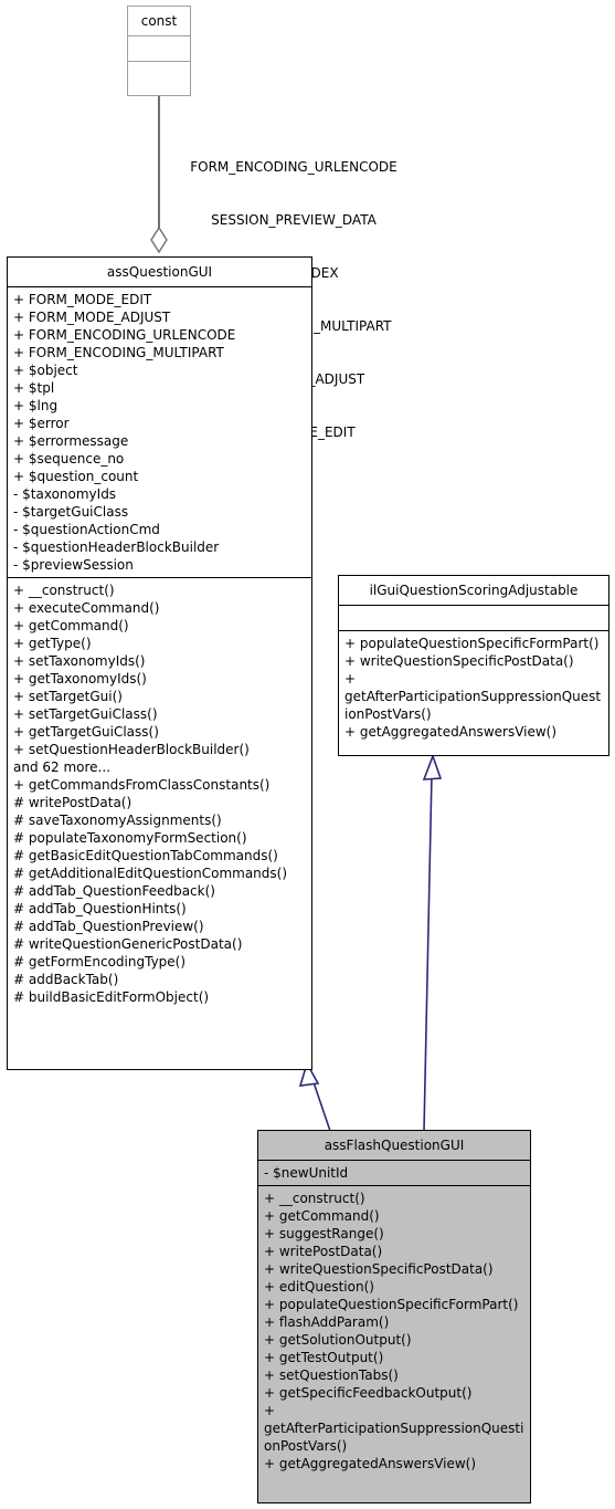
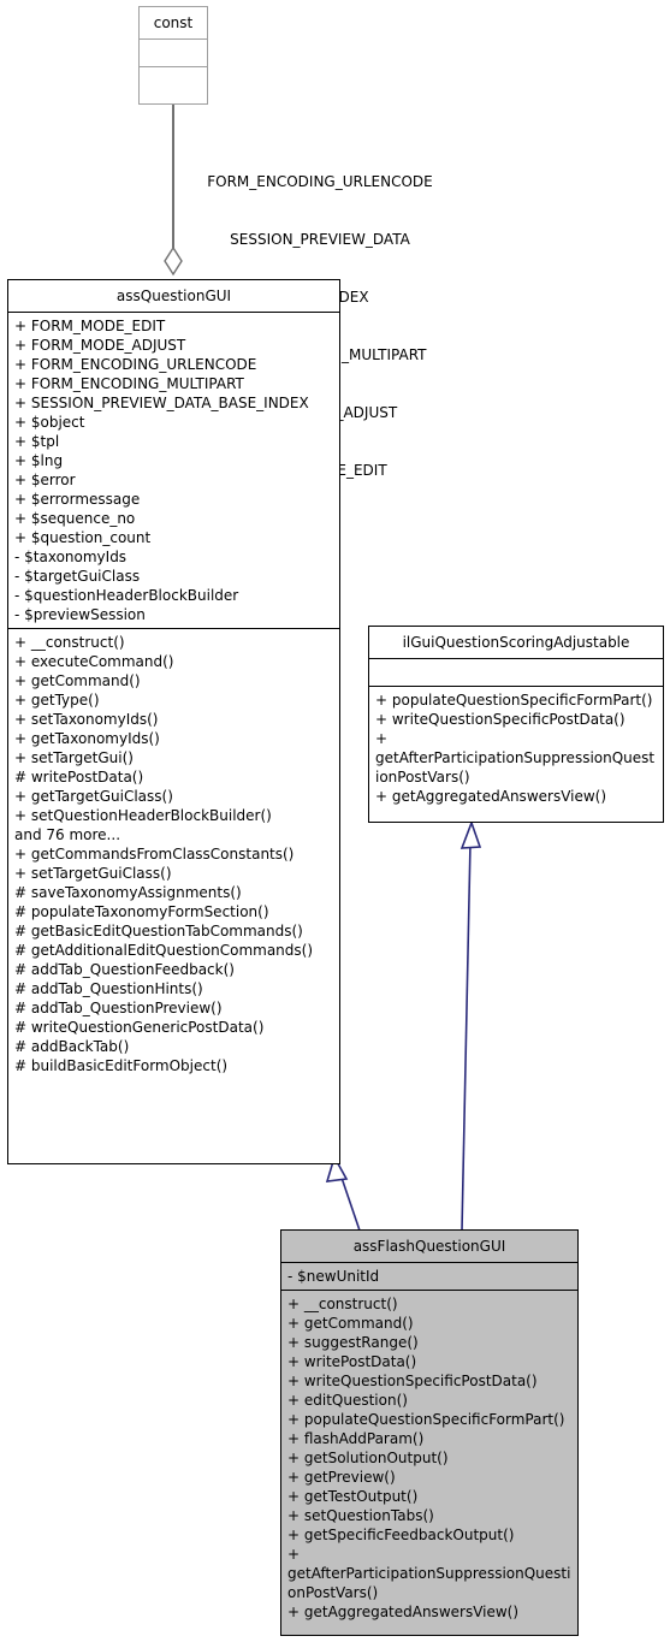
  const
  FORM_ENCODING_URLENCODE
  SESSION_PREVIEW_DATA
  assQuestionGUI
  + FORM_MODE_EDIT
  + FORM_MODE_ADJUST
  + FORM_ENCODING_URLENCODE
  + FORM_ENCODING_MULTIPART
+ + SESSION_PREVIEW_DATA_BASE_INDEX
  + $object
  + $tpl
  + $lng
  + $error
  + $errormessage
  + $sequence_no
  + $question_count
  - $taxonomyIds
  - $targetGuiClass
- - $questionActionCmd
  - $questionHeaderBlockBuilder
  - $previewSession
  + __construct()
  + executeCommand()
  + getCommand()
  + getType()
  + setTaxonomyIds()
  + getTaxonomyIds()
  + setTargetGui()
- + setTargetGuiClass()
+ # writePostData()
  + getTargetGuiClass()
  + setQuestionHeaderBlockBuilder()
- and 62 more...
+ and 76 more...
  + getCommandsFromClassConstants()
- # writePostData()
+ + setTargetGuiClass()
  # saveTaxonomyAssignments()
  # populateTaxonomyFormSection()
  # getBasicEditQuestionTabCommands()
  # getAdditionalEditQuestionCommands()
  # addTab_QuestionFeedback()
  # addTab_QuestionHints()
  # addTab_QuestionPreview()
  # writeQuestionGenericPostData()
- # getFormEncodingType()
  # addBackTab()
  # buildBasicEditFormObject()
  ilGuiQuestionScoringAdjustable
  + populateQuestionSpecificFormPart()
  + writeQuestionSpecificPostData()
  + getAfterParticipationSuppressionQuestionPostVars()
  + getAggregatedAnswersView()
  assFlashQuestionGUI
  - $newUnitId
  + __construct()
  + getCommand()
  + suggestRange()
  + writePostData()
  + writeQuestionSpecificPostData()
  + editQuestion()
  + populateQuestionSpecificFormPart()
  + flashAddParam()
  + getSolutionOutput()
+ + getPreview()
  + getTestOutput()
  + setQuestionTabs()
  + getSpecificFeedbackOutput()
  + getAfterParticipationSuppressionQuestionPostVars()
  + getAggregatedAnswersView()
